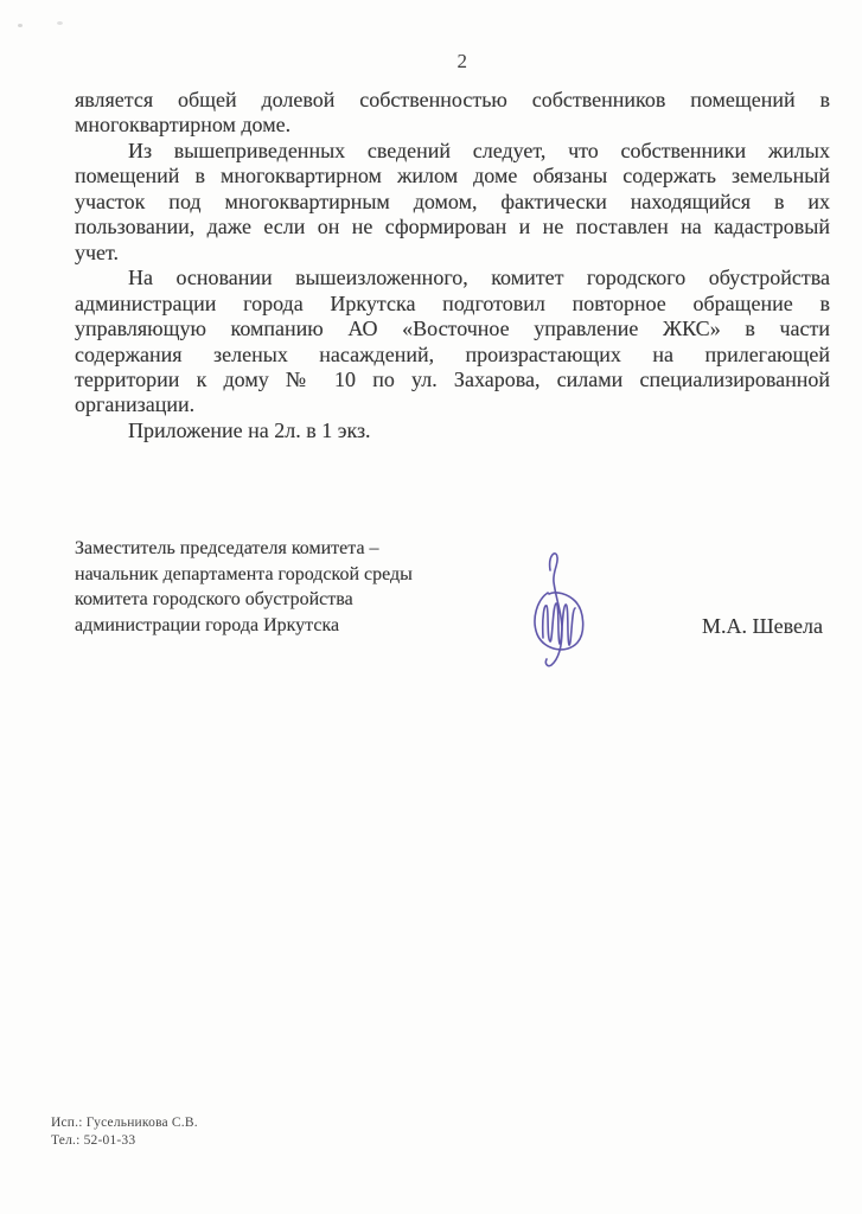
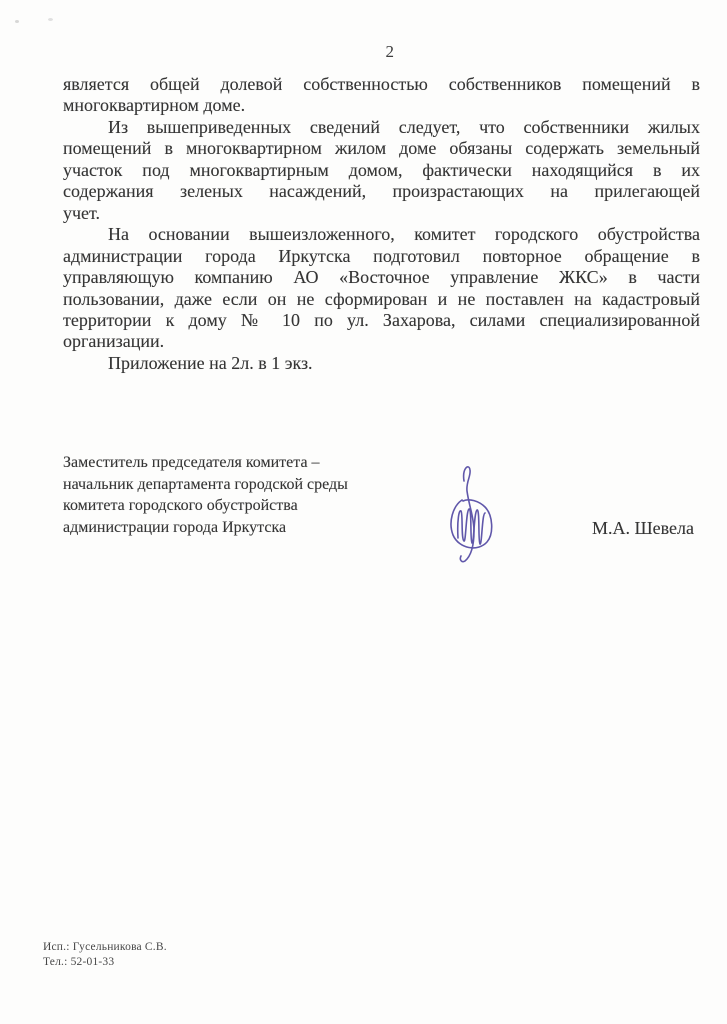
  2
  является общей долевой собственностью собственников помещений в
  многоквартирном доме.
  Из вышеприведенных сведений следует, что собственники жилых
  помещений в многоквартирном жилом доме обязаны содержать земельный
  участок под многоквартирным домом, фактически находящийся в их
- пользовании, даже если он не сформирован и не поставлен на кадастровый
+ содержания зеленых насаждений, произрастающих на прилегающей
  учет.
  На основании вышеизложенного, комитет городского обустройства
  администрации города Иркутска подготовил повторное обращение в
  управляющую компанию АО «Восточное управление ЖКС» в части
- содержания зеленых насаждений, произрастающих на прилегающей
+ пользовании, даже если он не сформирован и не поставлен на кадастровый
  территории к дому № 10 по ул. Захарова, силами специализированной
  организации.
  Приложение на 2л. в 1 экз.
  Заместитель председателя комитета –
  начальник департамента городской среды
  комитета городского обустройства
  администрации города Иркутска
  М.А. Шевела
  Исп.: Гусельникова С.В.
  Тел.: 52-01-33
